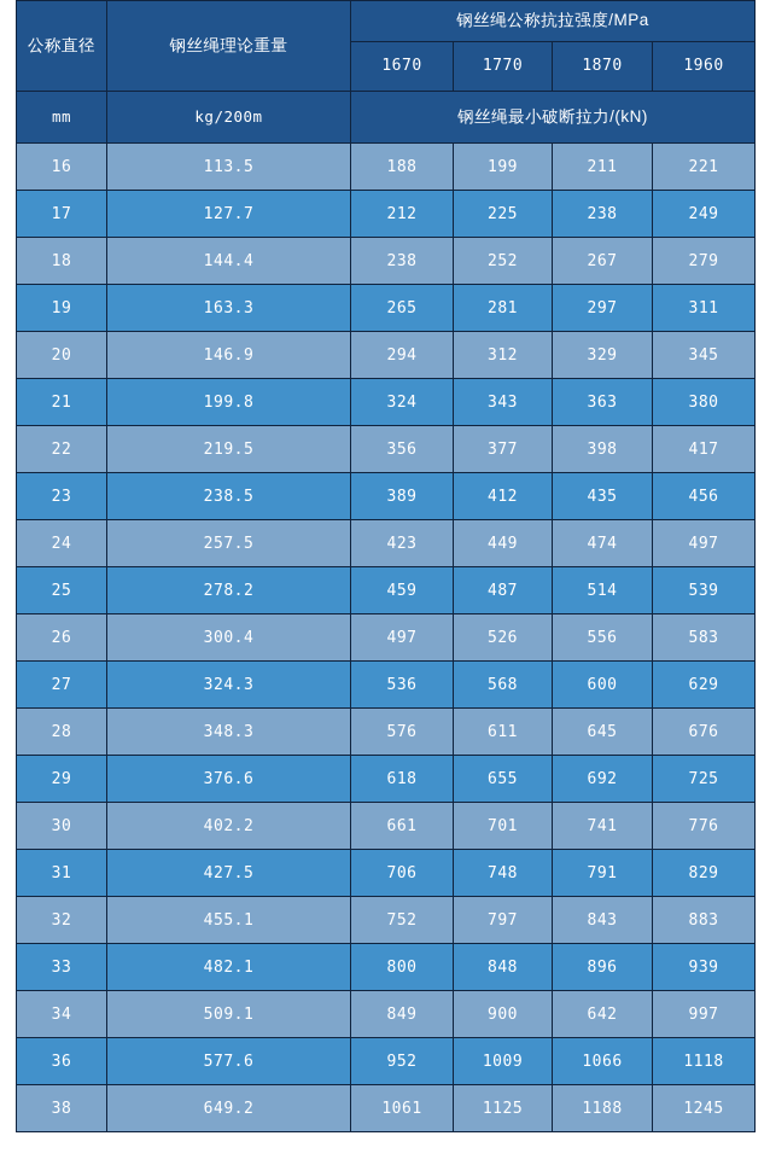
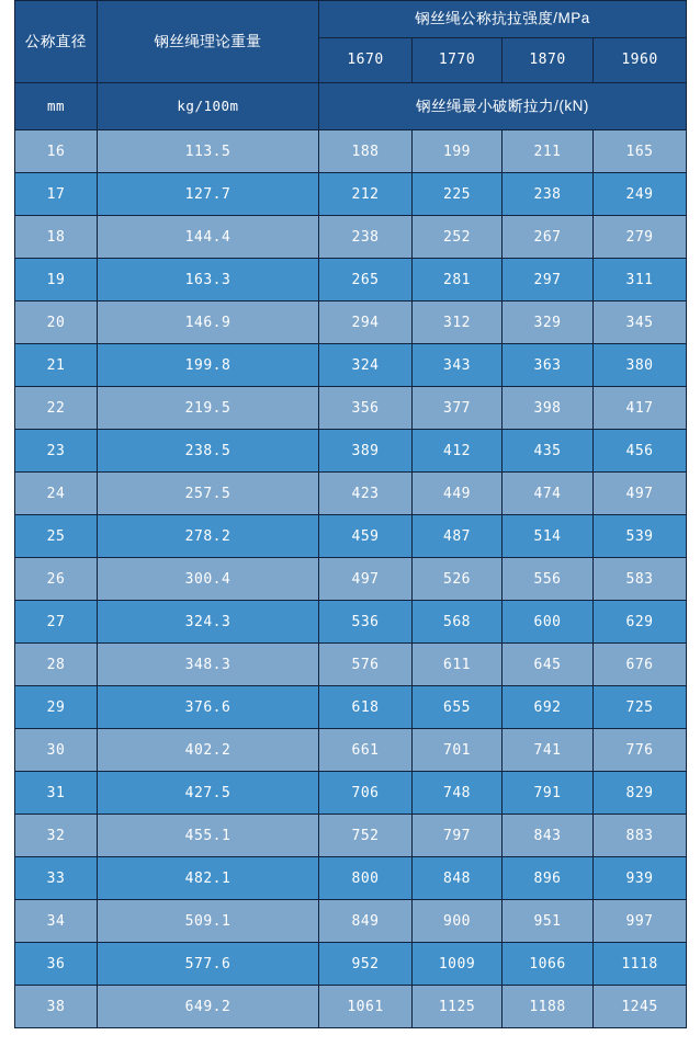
  公称直径	钢丝绳理论重量	钢丝绳公称抗拉强度/MPa
  1670	1770	1870	1960
- mm	kg/200m	钢丝绳最小破断拉力/(kN)
+ mm	kg/100m	钢丝绳最小破断拉力/(kN)
- 16	113.5	188	199	211	221
+ 16	113.5	188	199	211	165
  17	127.7	212	225	238	249
  18	144.4	238	252	267	279
  19	163.3	265	281	297	311
  20	146.9	294	312	329	345
  21	199.8	324	343	363	380
  22	219.5	356	377	398	417
  23	238.5	389	412	435	456
  24	257.5	423	449	474	497
  25	278.2	459	487	514	539
  26	300.4	497	526	556	583
  27	324.3	536	568	600	629
  28	348.3	576	611	645	676
  29	376.6	618	655	692	725
  30	402.2	661	701	741	776
  31	427.5	706	748	791	829
  32	455.1	752	797	843	883
  33	482.1	800	848	896	939
- 34	509.1	849	900	642	997
+ 34	509.1	849	900	951	997
  36	577.6	952	1009	1066	1118
  38	649.2	1061	1125	1188	1245
